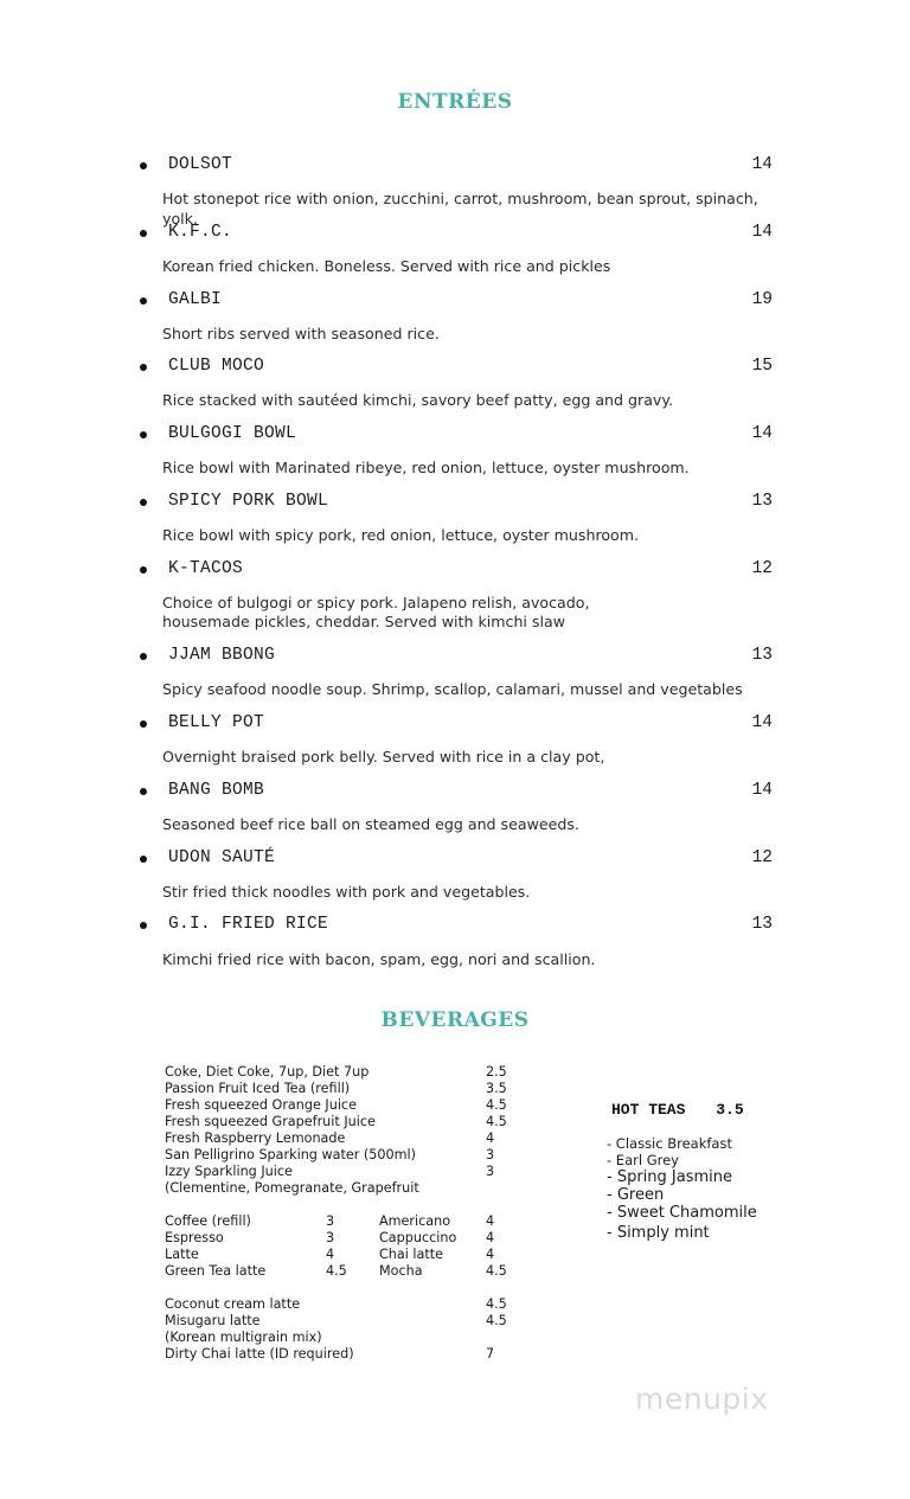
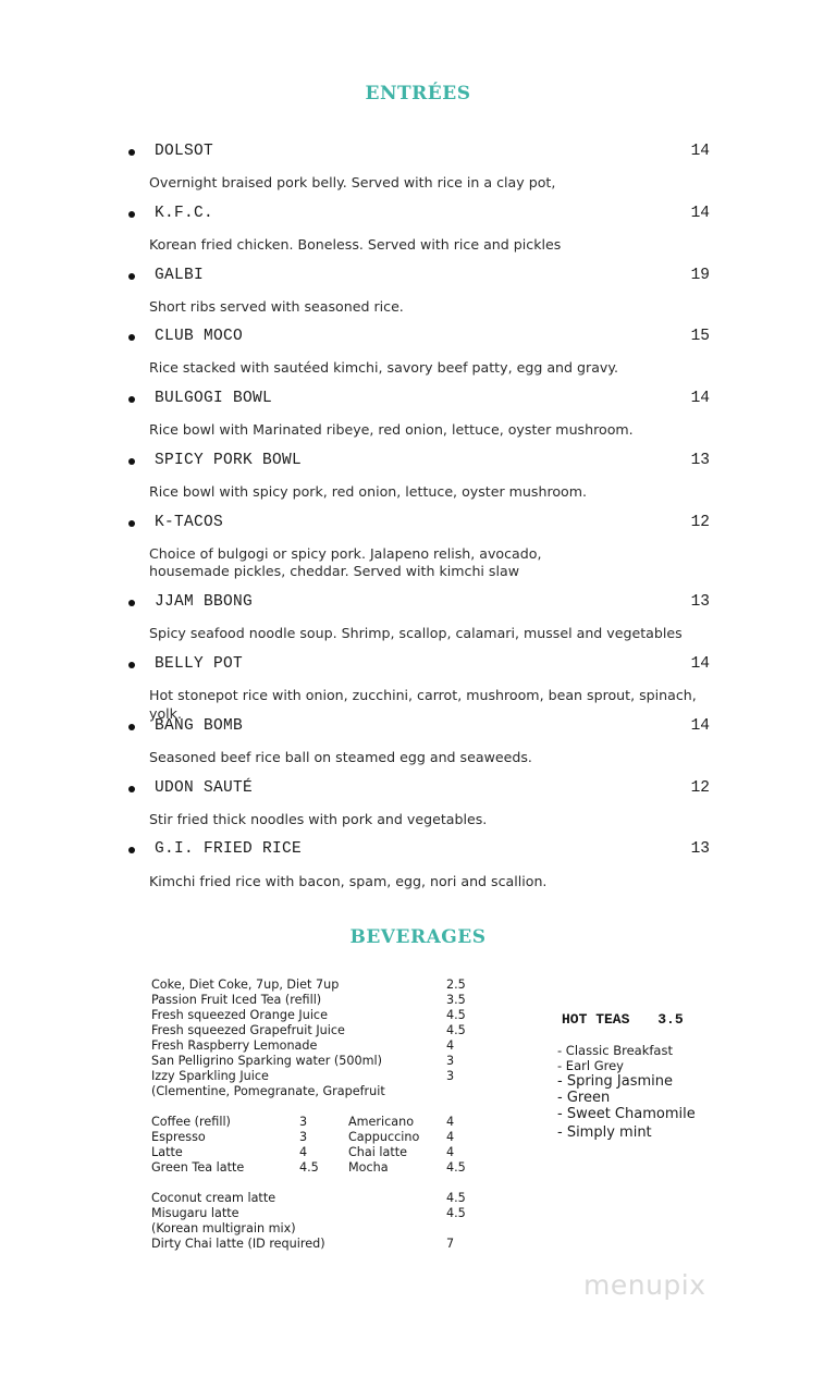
  ENTRÉES
  DOLSOT
  14
- Hot stonepot rice with onion, zucchini, carrot, mushroom, bean sprout, spinach, yolk.
+ Overnight braised pork belly. Served with rice in a clay pot,
  K.F.C.
  14
  Korean fried chicken. Boneless. Served with rice and pickles
  GALBI
  19
  Short ribs served with seasoned rice.
  CLUB MOCO
  15
  Rice stacked with sautéed kimchi, savory beef patty, egg and gravy.
  BULGOGI BOWL
  14
  Rice bowl with Marinated ribeye, red onion, lettuce, oyster mushroom.
  SPICY PORK BOWL
  13
  Rice bowl with spicy pork, red onion, lettuce, oyster mushroom.
  K-TACOS
  12
  Choice of bulgogi or spicy pork. Jalapeno relish, avocado,
  housemade pickles, cheddar. Served with kimchi slaw
  JJAM BBONG
  13
  Spicy seafood noodle soup. Shrimp, scallop, calamari, mussel and vegetables
  BELLY POT
  14
- Overnight braised pork belly. Served with rice in a clay pot,
+ Hot stonepot rice with onion, zucchini, carrot, mushroom, bean sprout, spinach, yolk.
  BANG BOMB
  14
  Seasoned beef rice ball on steamed egg and seaweeds.
  UDON SAUTÉ
  12
  Stir fried thick noodles with pork and vegetables.
  G.I. FRIED RICE
  13
  Kimchi fried rice with bacon, spam, egg, nori and scallion.
  BEVERAGES
  Coke, Diet Coke, 7up, Diet 7up
  2.5
  Passion Fruit Iced Tea (refill)
  3.5
  Fresh squeezed Orange Juice
  4.5
  Fresh squeezed Grapefruit Juice
  4.5
  Fresh Raspberry Lemonade
  4
  San Pelligrino Sparking water (500ml)
  3
  Izzy Sparkling Juice
  3
  (Clementine, Pomegranate, Grapefruit
  Coffee (refill)
  3
  Espresso
  3
  Latte
  4
  Green Tea latte
  4.5
  Americano
  4
  Cappuccino
  4
  Chai latte
  4
  Mocha
  4.5
  Coconut cream latte
  4.5
  Misugaru latte
  4.5
  (Korean multigrain mix)
  Dirty Chai latte (ID required)
  7
  HOT TEAS 3.5
  - Classic Breakfast
  - Earl Grey
  - Spring Jasmine
  - Green
  - Sweet Chamomile
  - Simply mint
  menupix
